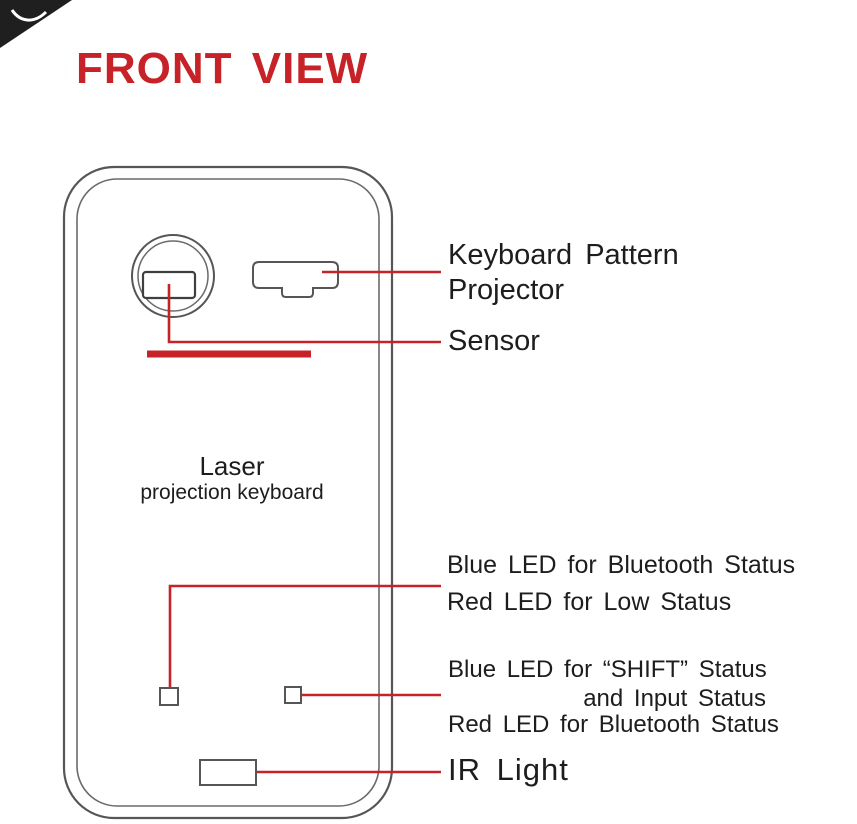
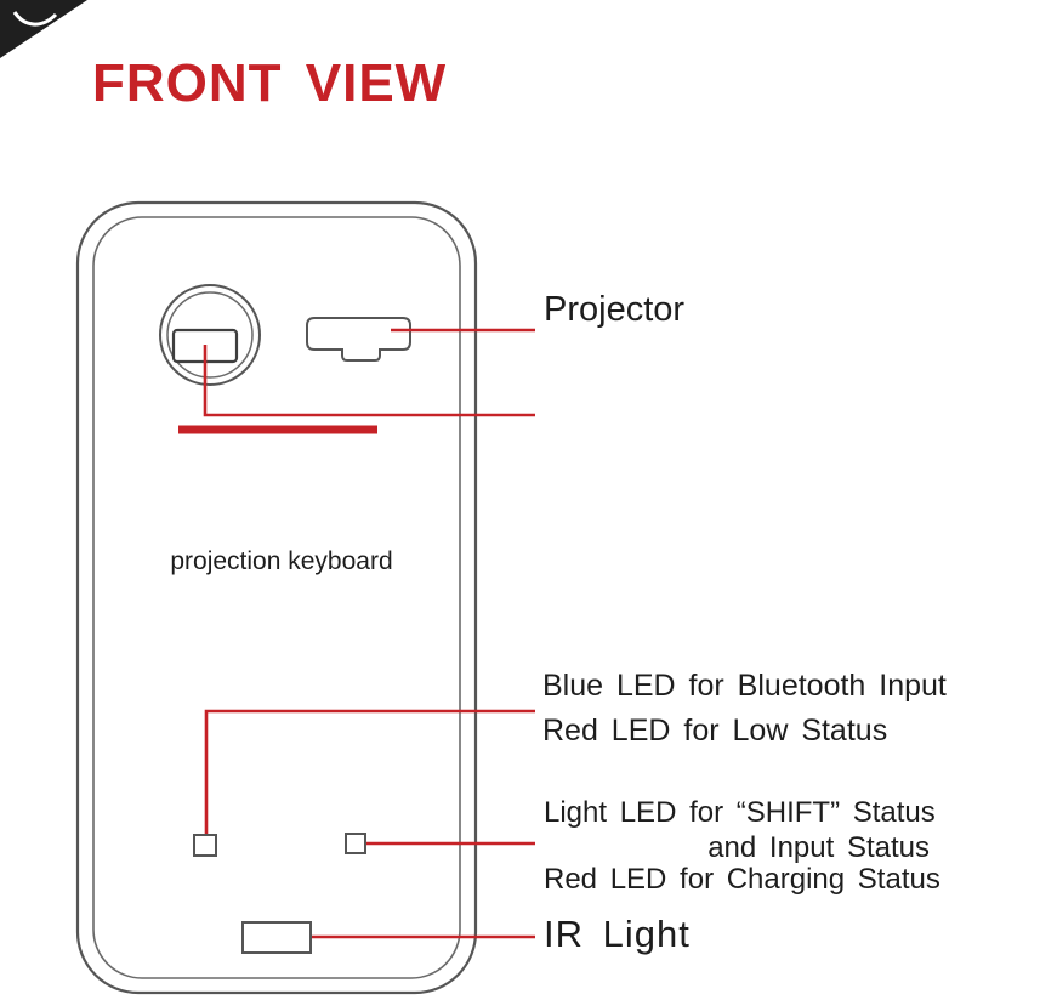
  FRONT VIEW
- Laser
  projection keyboard
- Keyboard Pattern
  Projector
- Sensor
- Blue LED for Bluetooth Status
+ Blue LED for Bluetooth Input
  Red LED for Low Status
- Blue LED for “SHIFT” Status
+ Light LED for “SHIFT” Status
  and Input Status
- Red LED for Bluetooth Status
+ Red LED for Charging Status
  IR Light
